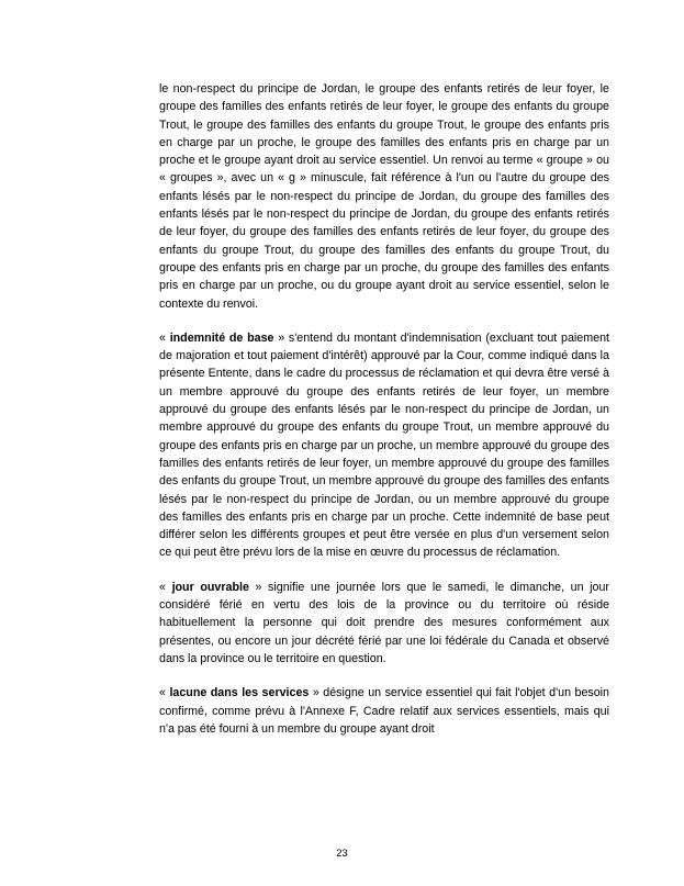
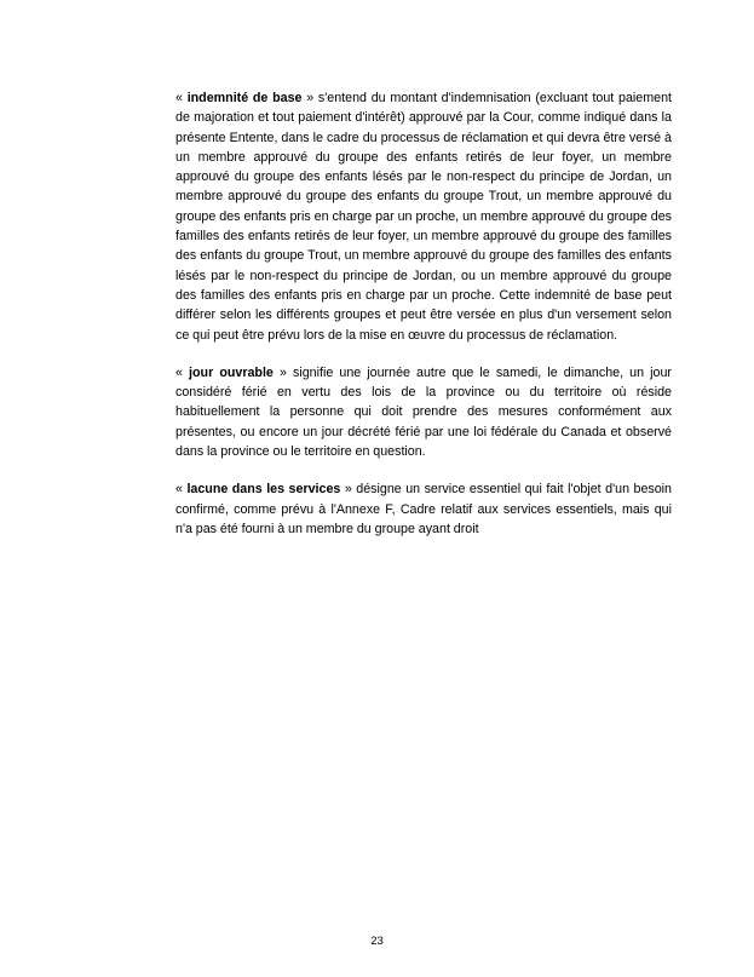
- le non-respect du principe de Jordan, le groupe des enfants retirés de leur foyer, le groupe des familles des enfants retirés de leur foyer, le groupe des enfants du groupe Trout, le groupe des familles des enfants du groupe Trout, le groupe des enfants pris en charge par un proche, le groupe des familles des enfants pris en charge par un proche et le groupe ayant droit au service essentiel. Un renvoi au terme « groupe » ou « groupes », avec un « g » minuscule, fait référence à l'un ou l'autre du groupe des enfants lésés par le non-respect du principe de Jordan, du groupe des familles des enfants lésés par le non-respect du principe de Jordan, du groupe des enfants retirés de leur foyer, du groupe des familles des enfants retirés de leur foyer, du groupe des enfants du groupe Trout, du groupe des familles des enfants du groupe Trout, du groupe des enfants pris en charge par un proche, du groupe des familles des enfants pris en charge par un proche, ou du groupe ayant droit au service essentiel, selon le contexte du renvoi.
  « indemnité de base » s'entend du montant d'indemnisation (excluant tout paiement de majoration et tout paiement d'intérêt) approuvé par la Cour, comme indiqué dans la présente Entente, dans le cadre du processus de réclamation et qui devra être versé à un membre approuvé du groupe des enfants retirés de leur foyer, un membre approuvé du groupe des enfants lésés par le non-respect du principe de Jordan, un membre approuvé du groupe des enfants du groupe Trout, un membre approuvé du groupe des enfants pris en charge par un proche, un membre approuvé du groupe des familles des enfants retirés de leur foyer, un membre approuvé du groupe des familles des enfants du groupe Trout, un membre approuvé du groupe des familles des enfants lésés par le non-respect du principe de Jordan, ou un membre approuvé du groupe des familles des enfants pris en charge par un proche. Cette indemnité de base peut différer selon les différents groupes et peut être versée en plus d'un versement selon ce qui peut être prévu lors de la mise en œuvre du processus de réclamation.
- « jour ouvrable » signifie une journée lors que le samedi, le dimanche, un jour considéré férié en vertu des lois de la province ou du territoire où réside habituellement la personne qui doit prendre des mesures conformément aux présentes, ou encore un jour décrété férié par une loi fédérale du Canada et observé dans la province ou le territoire en question.
+ « jour ouvrable » signifie une journée autre que le samedi, le dimanche, un jour considéré férié en vertu des lois de la province ou du territoire où réside habituellement la personne qui doit prendre des mesures conformément aux présentes, ou encore un jour décrété férié par une loi fédérale du Canada et observé dans la province ou le territoire en question.
  « lacune dans les services » désigne un service essentiel qui fait l'objet d'un besoin confirmé, comme prévu à l'Annexe F, Cadre relatif aux services essentiels, mais qui n'a pas été fourni à un membre du groupe ayant droit
  23
